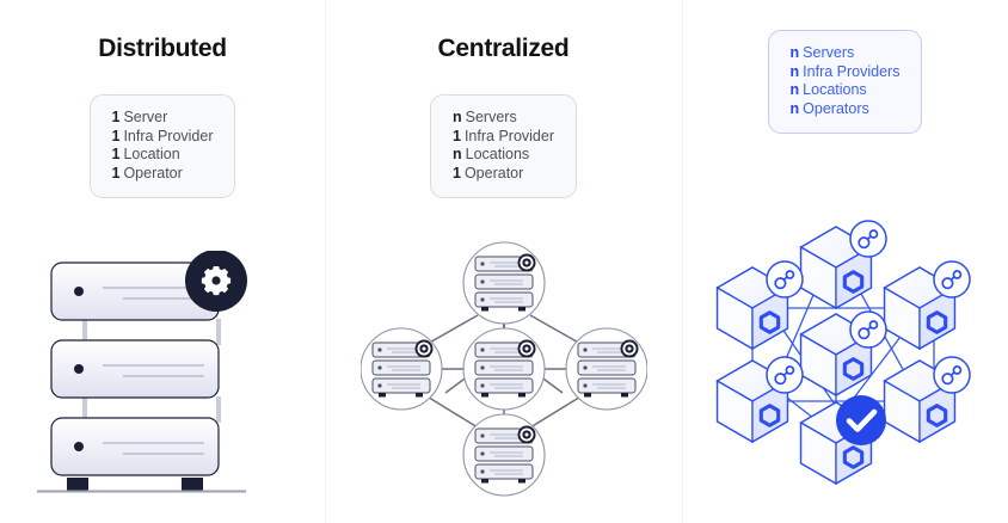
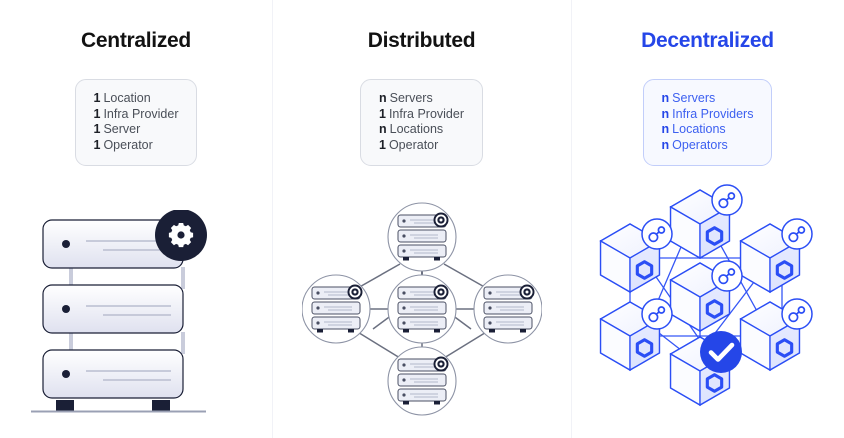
- Distributed
+ Centralized
- 1 Server
+ 1 Location
  1 Infra Provider
- 1 Location
+ 1 Server
  1 Operator
- Centralized
+ Distributed
  n Servers
  1 Infra Provider
  n Locations
  1 Operator
+ Decentralized
  n Servers
  n Infra Providers
  n Locations
  n Operators
